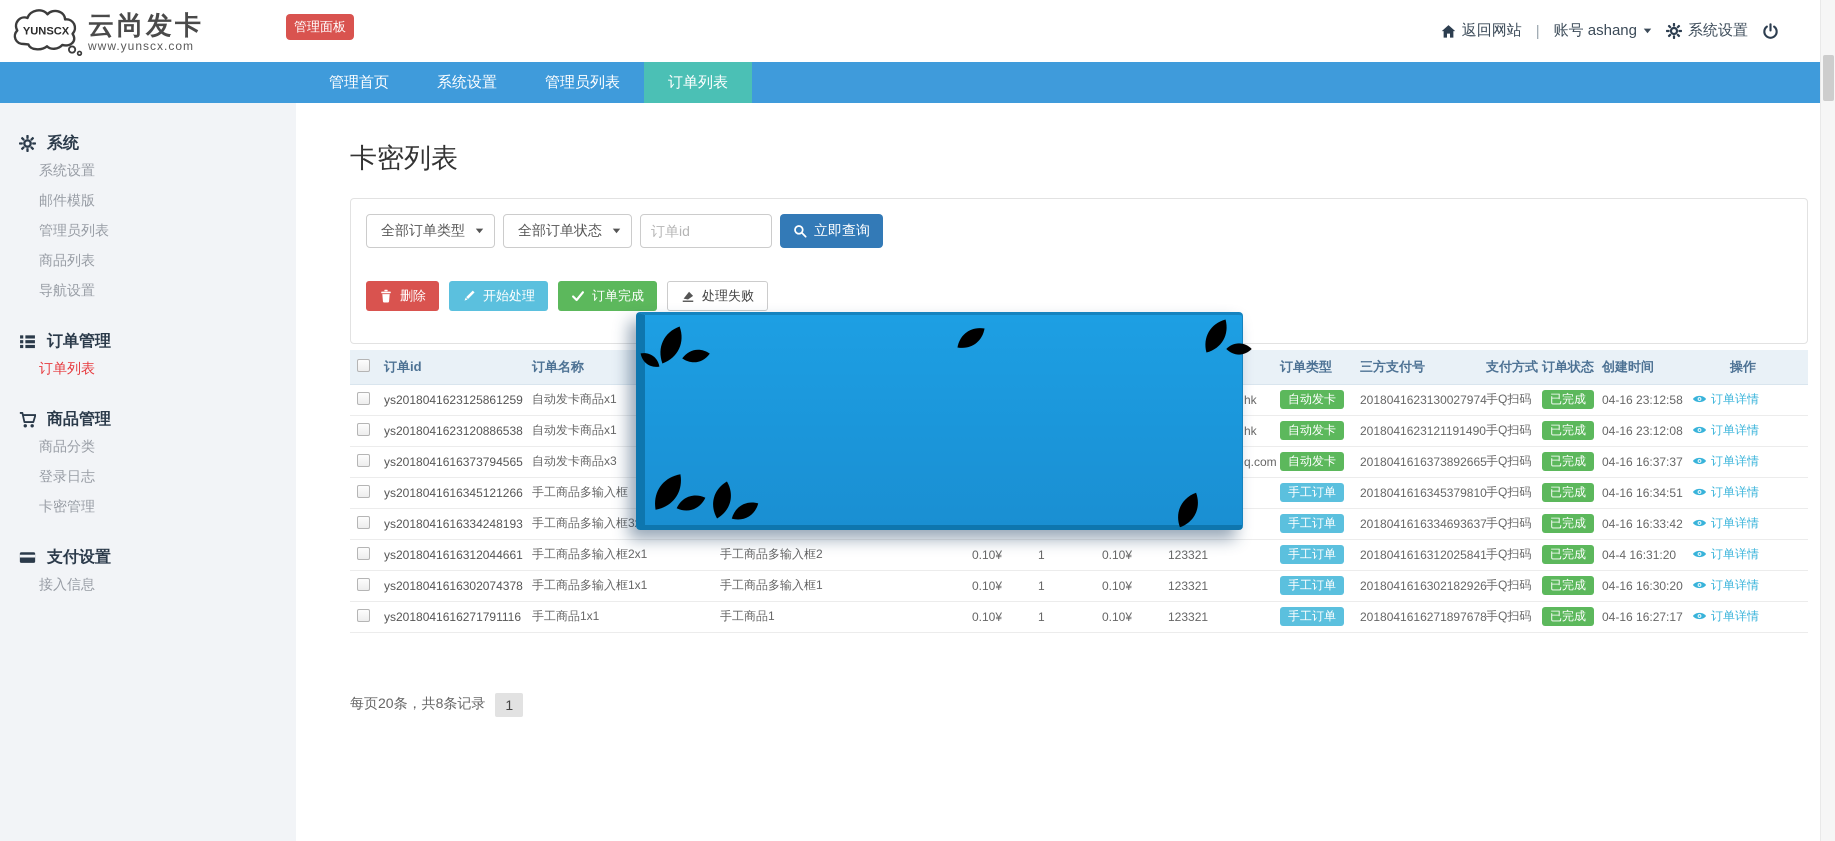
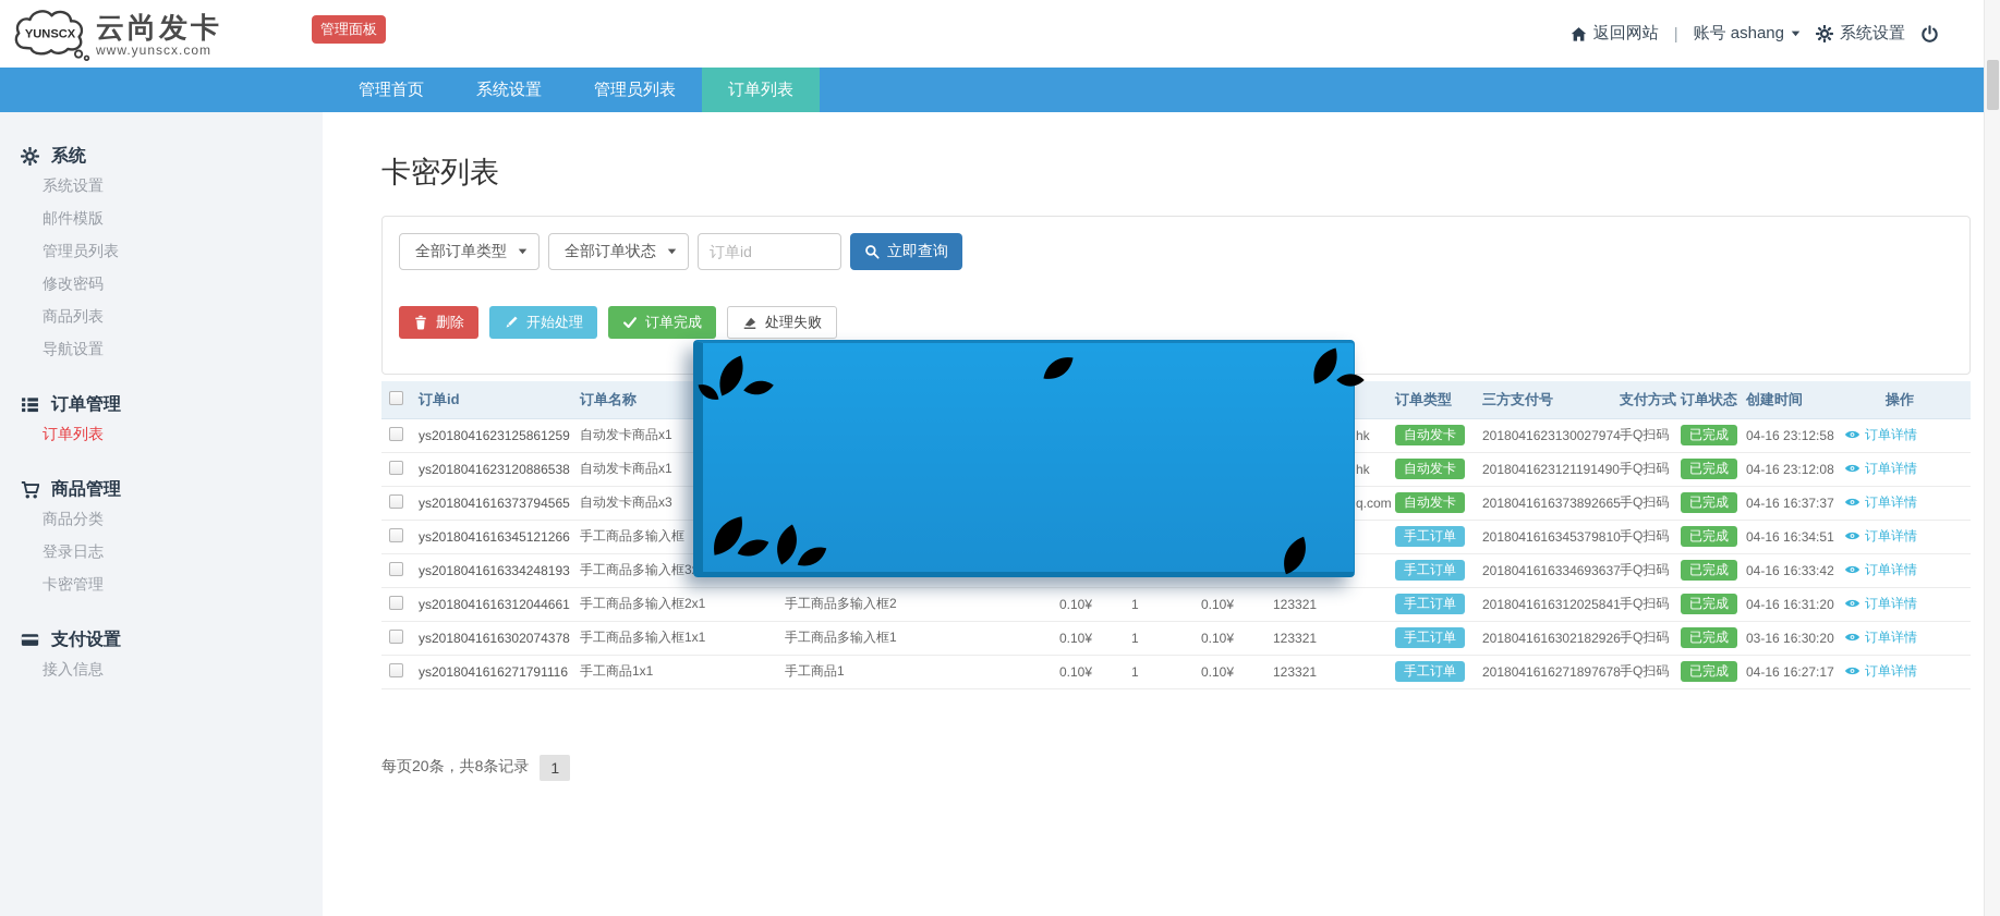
  YUNSCX
  云尚发卡
  www.yunscx.com
  管理面板
  返回网站
  |
  账号 ashang
  系统设置
  管理首页
  系统设置
  管理员列表
  订单列表
  系统
  系统设置
  邮件模版
  管理员列表
+ 修改密码
  商品列表
  导航设置
  订单管理
  订单列表
  商品管理
  商品分类
  登录日志
  卡密管理
  支付设置
  接入信息
  卡密列表
  全部订单类型
  全部订单状态
  订单id
  立即查询
  删除
  开始处理
  订单完成
  处理失败
  	订单id	订单名称						订单类型	三方支付号	支付方式	订单状态	创建时间	操作
  	ys2018041623125861259	自动发卡商品x1					hk	自动发卡	2018041623130027974	手Q扫码	已完成	04-16 23:12:58	订单详情
  	ys2018041623120886538	自动发卡商品x1					hk	自动发卡	2018041623121191490	手Q扫码	已完成	04-16 23:12:08	订单详情
  	ys2018041616373794565	自动发卡商品x3					q.com	自动发卡	2018041616373892665	手Q扫码	已完成	04-16 16:37:37	订单详情
  	ys2018041616345121266	手工商品多输入框						手工订单	2018041616345379810	手Q扫码	已完成	04-16 16:34:51	订单详情
  	ys2018041616334248193	手工商品多输入框3						手工订单	2018041616334693637	手Q扫码	已完成	04-16 16:33:42	订单详情
- 	ys2018041616312044661	手工商品多输入框2x1	手工商品多输入框2	0.10¥	1	0.10¥	123321	手工订单	2018041616312025841	手Q扫码	已完成	04-4 16:31:20	订单详情
+ 	ys2018041616312044661	手工商品多输入框2x1	手工商品多输入框2	0.10¥	1	0.10¥	123321	手工订单	2018041616312025841	手Q扫码	已完成	04-16 16:31:20	订单详情
- 	ys2018041616302074378	手工商品多输入框1x1	手工商品多输入框1	0.10¥	1	0.10¥	123321	手工订单	2018041616302182926	手Q扫码	已完成	04-16 16:30:20	订单详情
+ 	ys2018041616302074378	手工商品多输入框1x1	手工商品多输入框1	0.10¥	1	0.10¥	123321	手工订单	2018041616302182926	手Q扫码	已完成	03-16 16:30:20	订单详情
  	ys2018041616271791116	手工商品1x1	手工商品1	0.10¥	1	0.10¥	123321	手工订单	2018041616271897678	手Q扫码	已完成	04-16 16:27:17	订单详情
  每页20条，共8条记录
  1
